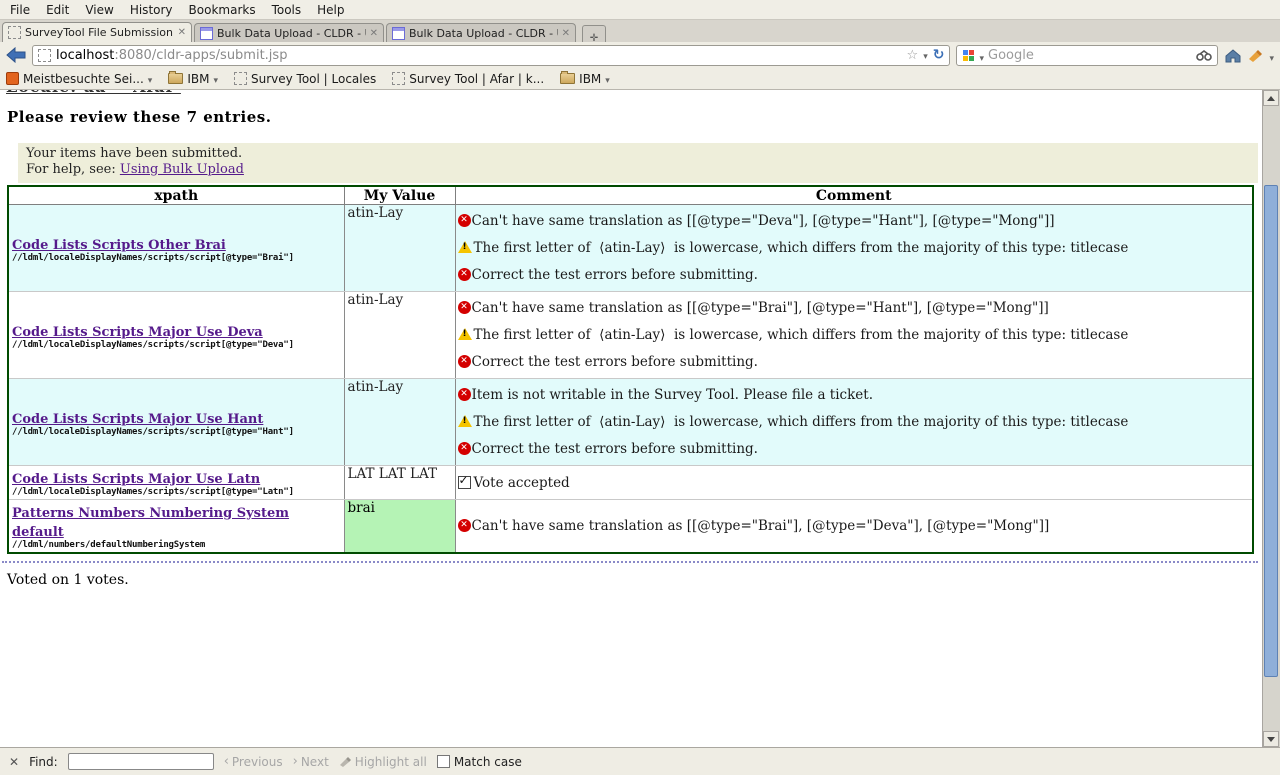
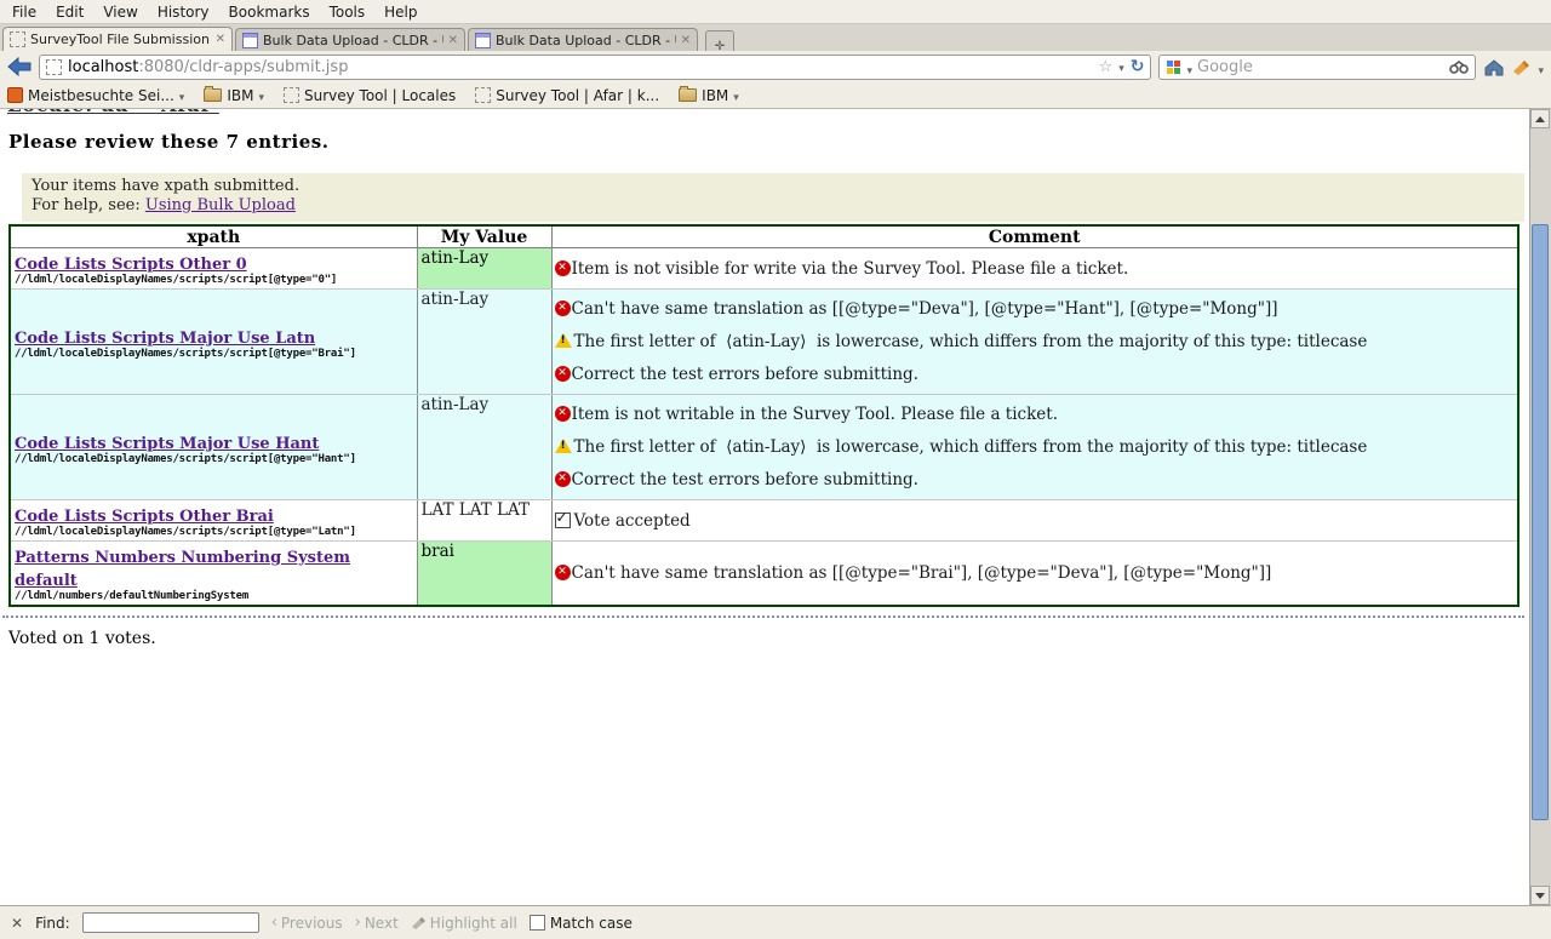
  File
  Edit
  View
  History
  Bookmarks
  Tools
  Help
  SurveyTool File Submission
  Bulk Data Upload - CLDR -
  Bulk Data Upload - CLDR -
  localhost:8080/cldr-apps/submit.jsp
  Google
  Meistbesuchte Sei...
  IBM
  Survey Tool | Locales
  Survey Tool | Afar | k...
  IBM
  Please review these 7 entries.
- Your items have been submitted.
+ Your items have xpath submitted.
  For help, see: Using Bulk Upload
  xpath	My Value	Comment
+ Code Lists Scripts Other 0//ldml/localeDisplayNames/scripts/script[@type="0"]	atin-Lay	Item is not visible for write via the Survey Tool. Please file a ticket.
- Code Lists Scripts Other Brai//ldml/localeDisplayNames/scripts/script[@type="Brai"]	atin-Lay	Can't have same translation as [[@type="Deva"], [@type="Hant"], [@type="Mong"]]The first letter of ⟨atin-Lay⟩ is lowercase, which differs from the majority of this type: titlecaseCorrect the test errors before submitting.
+ Code Lists Scripts Major Use Latn//ldml/localeDisplayNames/scripts/script[@type="Brai"]	atin-Lay	Can't have same translation as [[@type="Deva"], [@type="Hant"], [@type="Mong"]]The first letter of ⟨atin-Lay⟩ is lowercase, which differs from the majority of this type: titlecaseCorrect the test errors before submitting.
- Code Lists Scripts Major Use Deva//ldml/localeDisplayNames/scripts/script[@type="Deva"]	atin-Lay	Can't have same translation as [[@type="Brai"], [@type="Hant"], [@type="Mong"]]The first letter of ⟨atin-Lay⟩ is lowercase, which differs from the majority of this type: titlecaseCorrect the test errors before submitting.
  Code Lists Scripts Major Use Hant//ldml/localeDisplayNames/scripts/script[@type="Hant"]	atin-Lay	Item is not writable in the Survey Tool. Please file a ticket.The first letter of ⟨atin-Lay⟩ is lowercase, which differs from the majority of this type: titlecaseCorrect the test errors before submitting.
- Code Lists Scripts Major Use Latn//ldml/localeDisplayNames/scripts/script[@type="Latn"]	LAT LAT LAT	Vote accepted
+ Code Lists Scripts Other Brai//ldml/localeDisplayNames/scripts/script[@type="Latn"]	LAT LAT LAT	Vote accepted
  Patterns Numbers Numbering System default//ldml/numbers/defaultNumberingSystem	brai	Can't have same translation as [[@type="Brai"], [@type="Deva"], [@type="Mong"]]
  Voted on 1 votes.
  Find:
  Previous
  Next
  Highlight all
  Match case
